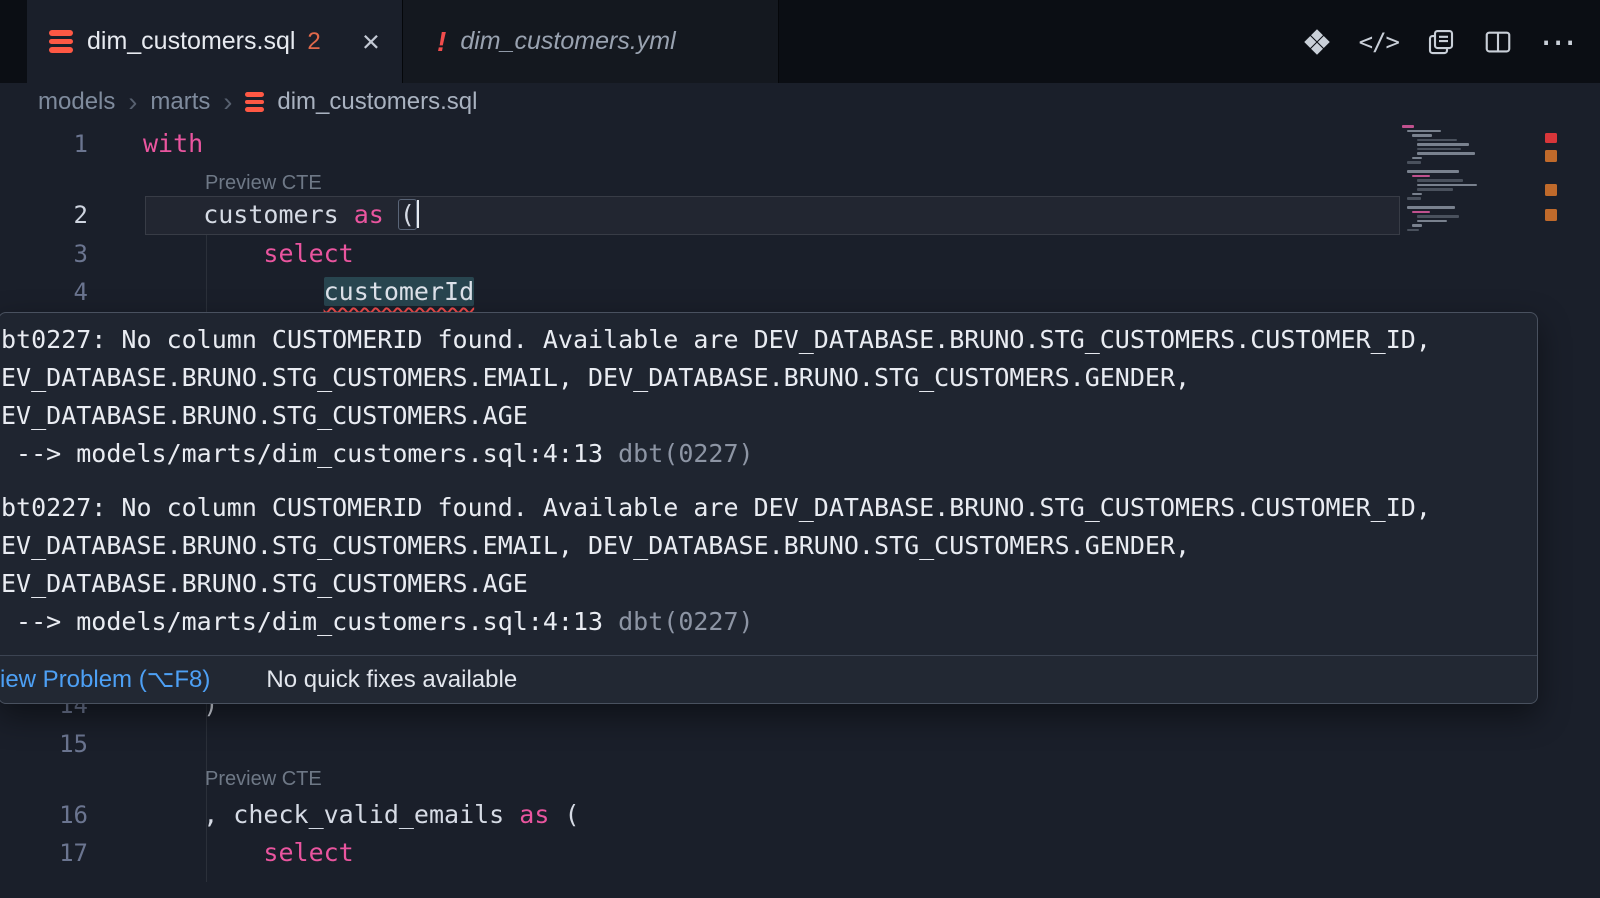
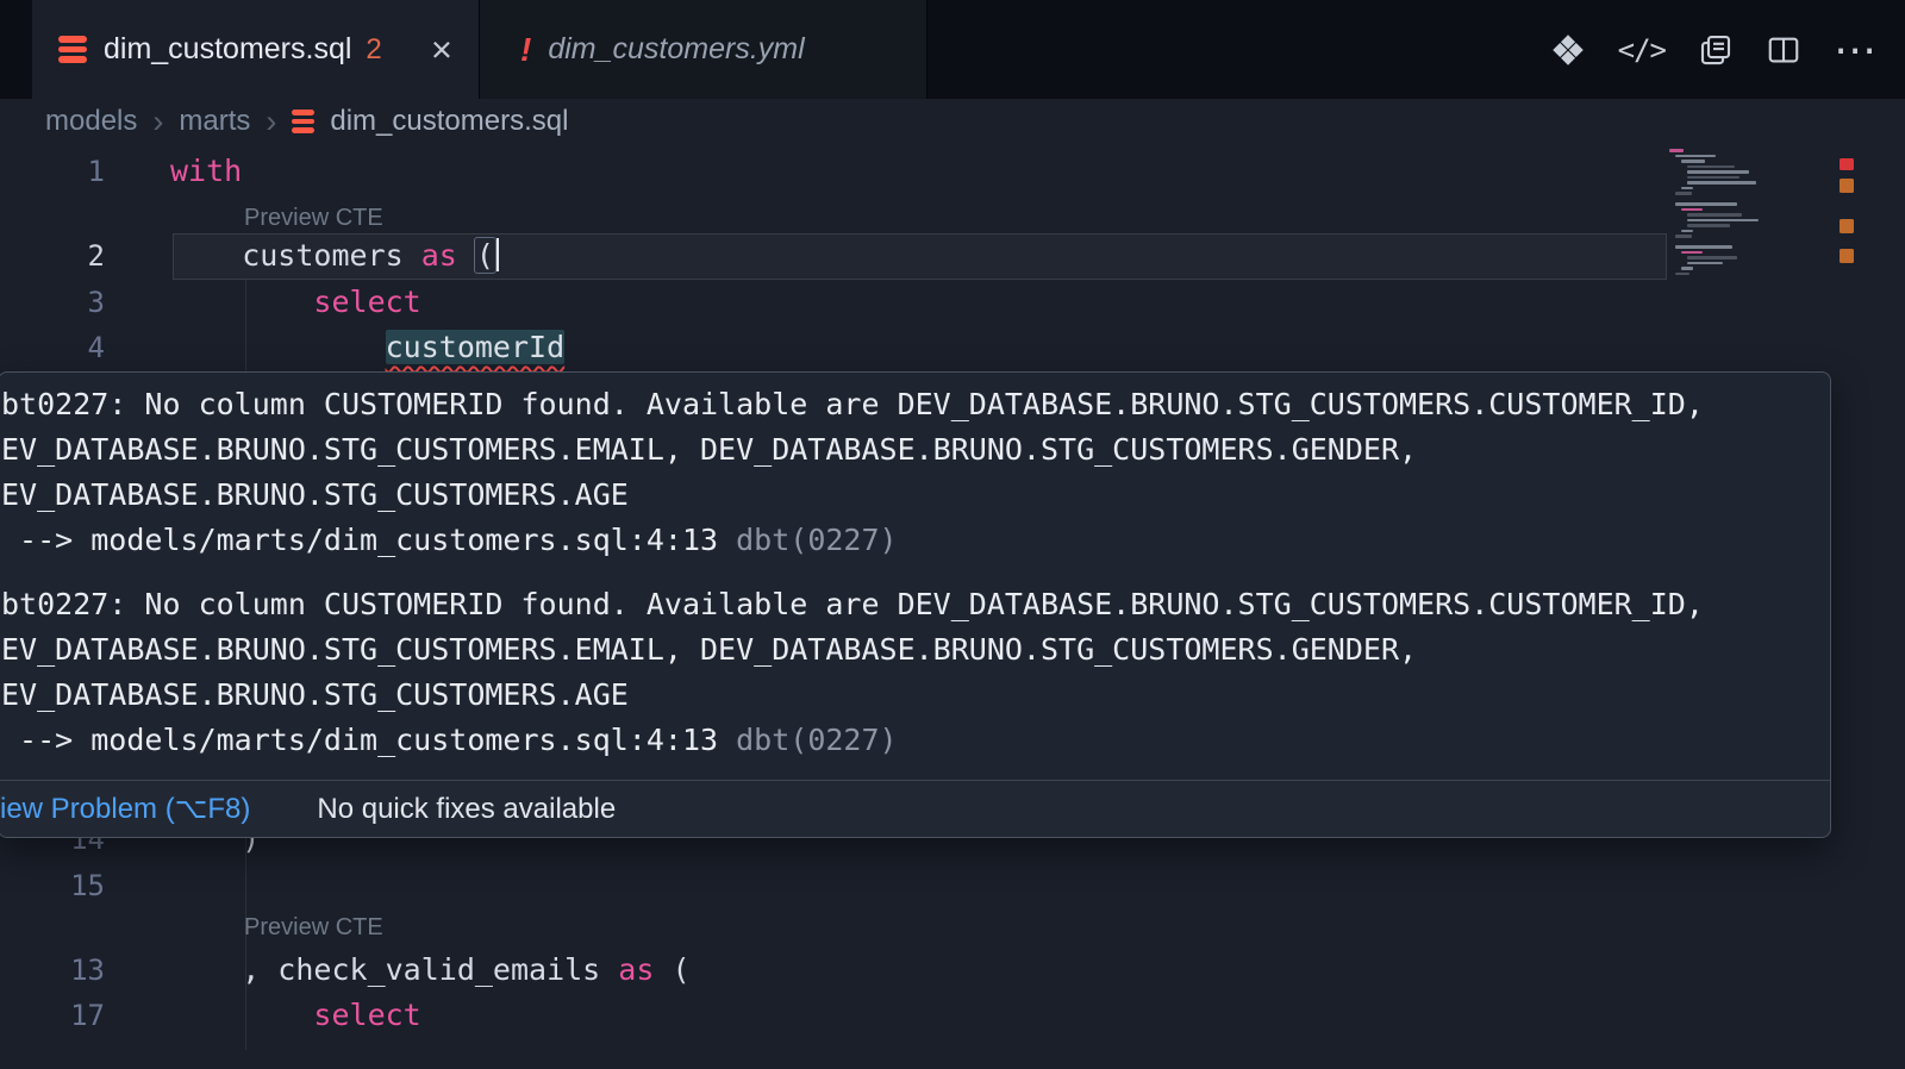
  dim_customers.sql
  2
  ×
  !
  dim_customers.yml
  </>
  ⋯
  models
  ›
  marts
  ›
  dim_customers.sql
  1
  with
  Preview CTE
  2
  customers as (
  3
  select
  4
  customerId
  14
  )
  15
  Preview CTE
- 16
+ 13
  , check_valid_emails as (
  17
  select
  bt0227: No column CUSTOMERID found. Available are DEV_DATABASE.BRUNO.STG_CUSTOMERS.CUSTOMER_ID,
  EV_DATABASE.BRUNO.STG_CUSTOMERS.EMAIL, DEV_DATABASE.BRUNO.STG_CUSTOMERS.GENDER,
  EV_DATABASE.BRUNO.STG_CUSTOMERS.AGE
  --> models/marts/dim_customers.sql:4:13 dbt(0227)
  bt0227: No column CUSTOMERID found. Available are DEV_DATABASE.BRUNO.STG_CUSTOMERS.CUSTOMER_ID,
  EV_DATABASE.BRUNO.STG_CUSTOMERS.EMAIL, DEV_DATABASE.BRUNO.STG_CUSTOMERS.GENDER,
  EV_DATABASE.BRUNO.STG_CUSTOMERS.AGE
  --> models/marts/dim_customers.sql:4:13 dbt(0227)
  iew Problem (⌥F8)
  No quick fixes available
